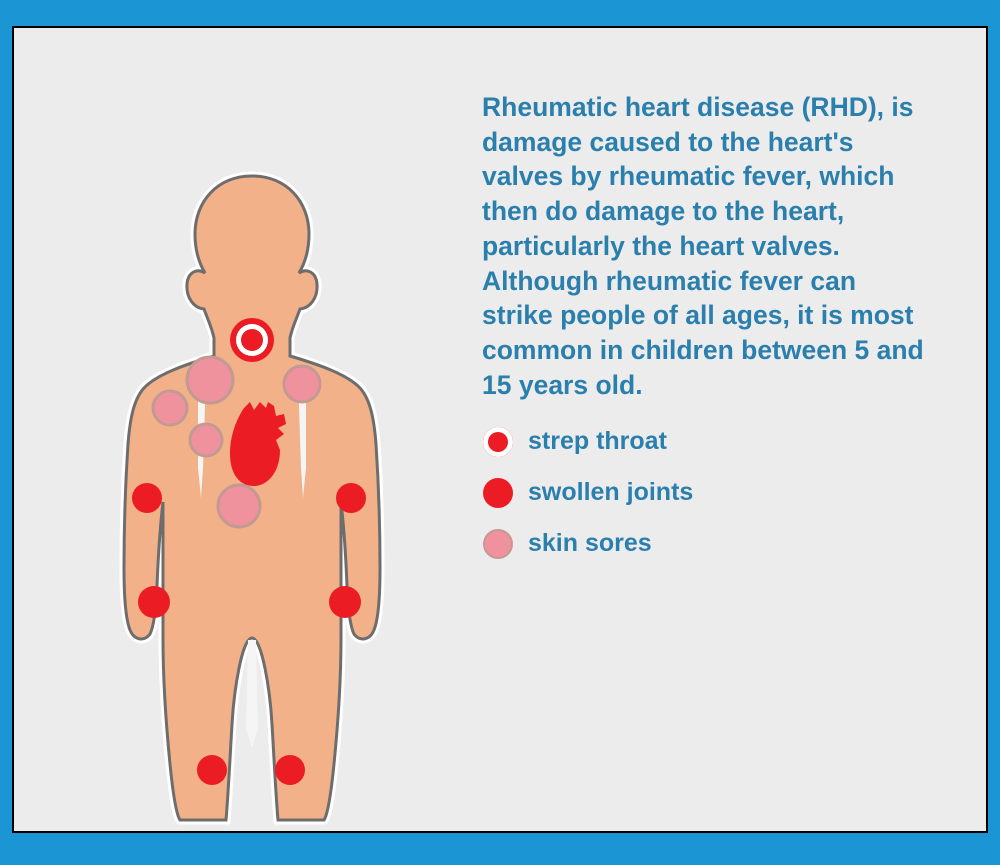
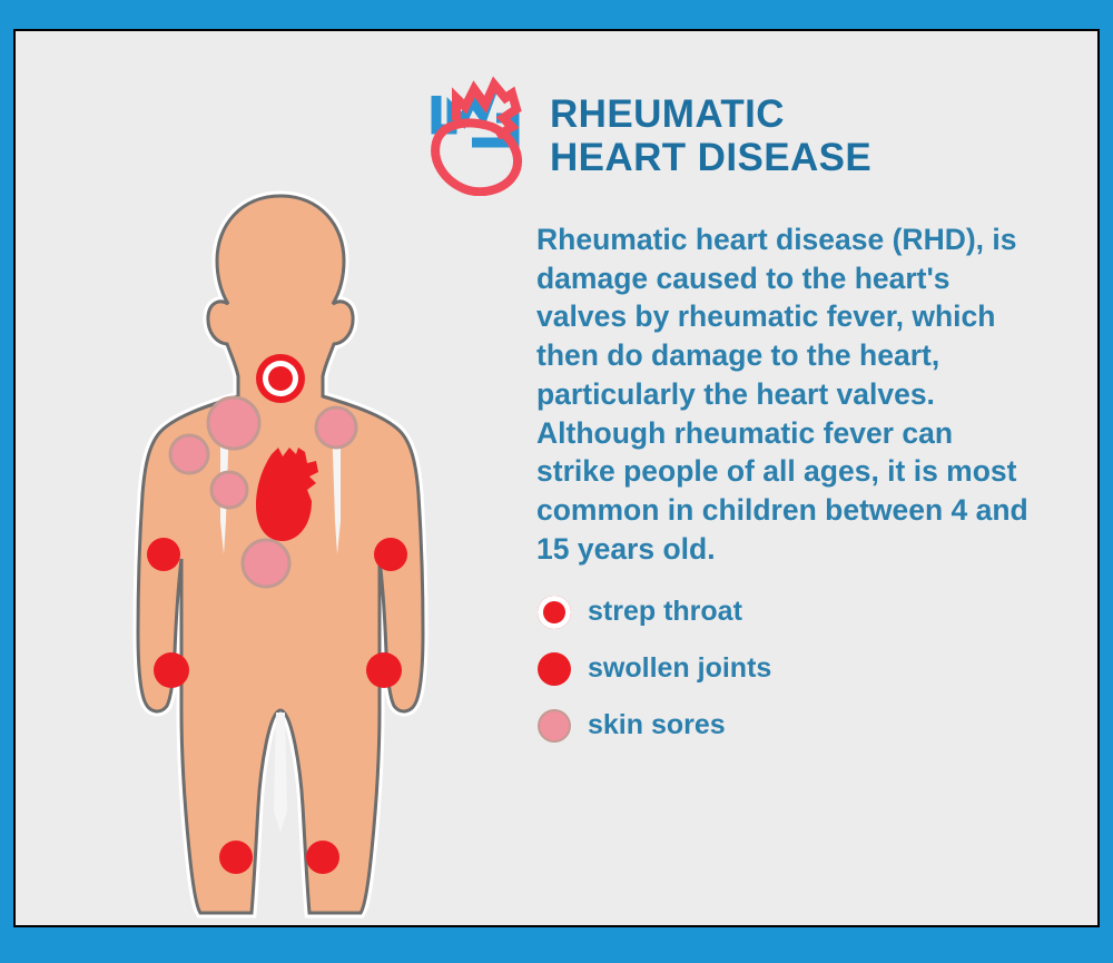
+ RHEUMATIC
+ HEART DISEASE
- Rheumatic heart disease (RHD), is damage caused to the heart's valves by rheumatic fever, which then do damage to the heart, particularly the heart valves. Although rheumatic fever can strike people of all ages, it is most common in children between 5 and 15 years old.
+ Rheumatic heart disease (RHD), is damage caused to the heart's valves by rheumatic fever, which then do damage to the heart, particularly the heart valves. Although rheumatic fever can strike people of all ages, it is most common in children between 4 and 15 years old.
  strep throat
  swollen joints
  skin sores
